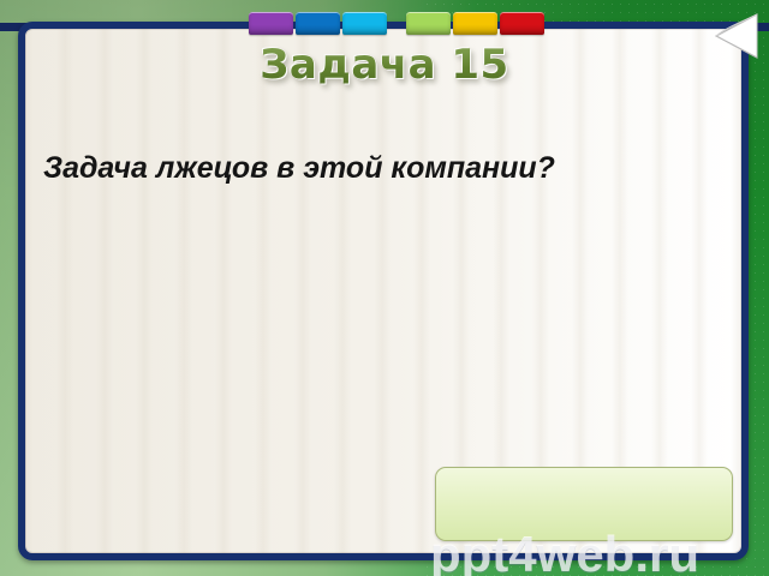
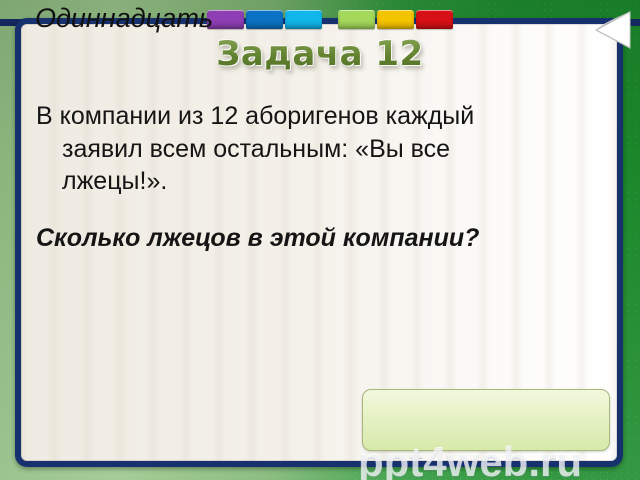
- Задача 15
+ Задача 12
+ В компании из 12 аборигенов каждый заявил всем остальным: «Вы все лжецы!».
- Задача лжецов в этой компании?
+ Сколько лжецов в этой компании?
+ Одиннадцать
  ppt4web.ru
